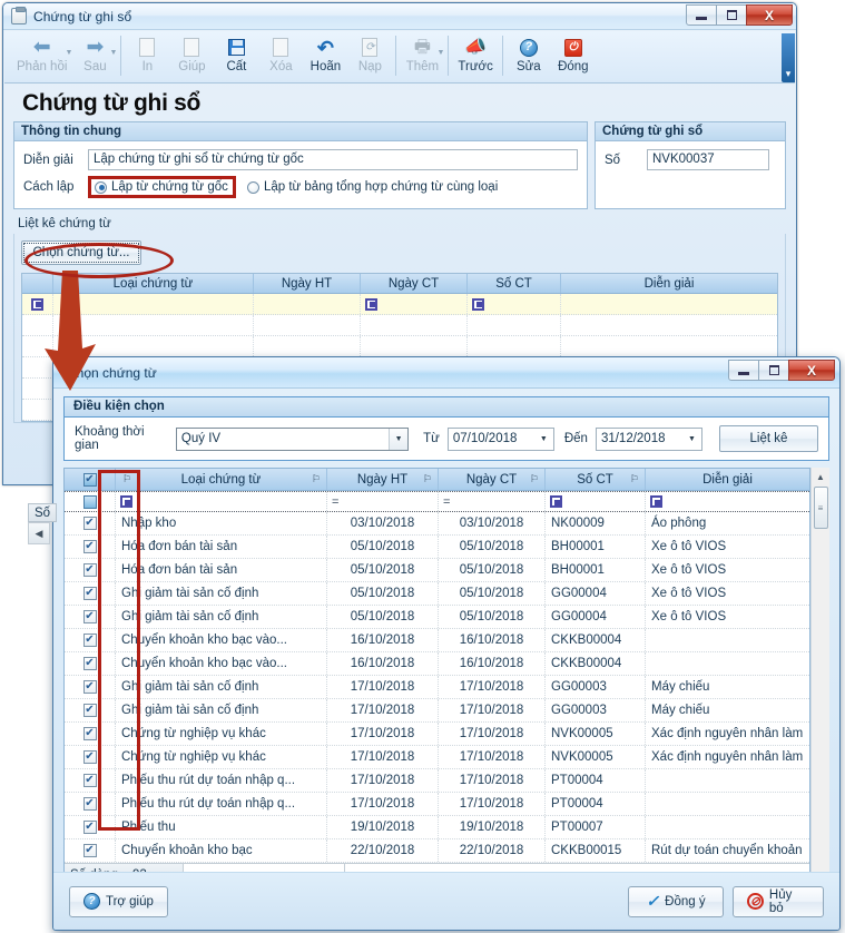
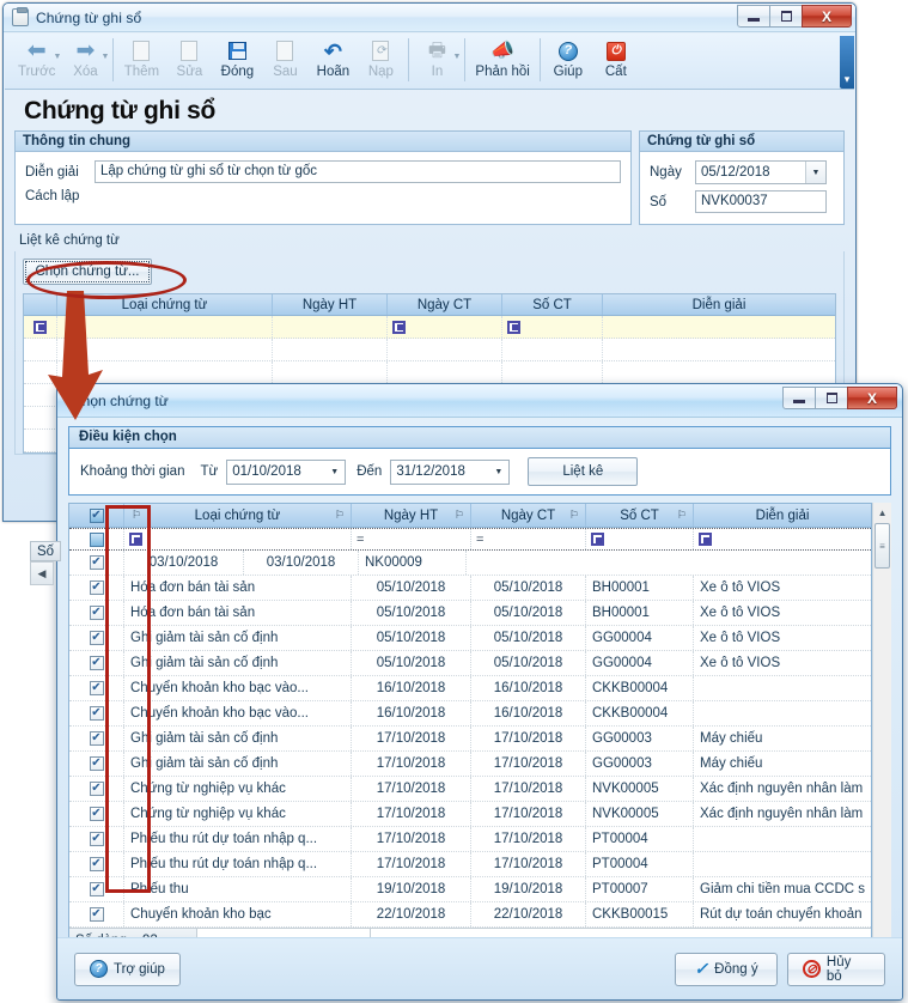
  Số
  ◀
  Chứng từ ghi sổ
  X
  ⬅
- Phản hồi
+ Trước
  ➡
- Sau
+ Xóa
- In
+ Thêm
- Giúp
+ Sửa
- Cất
+ Đóng
- Xóa
+ Sau
  ↶
  Hoãn
  ⟳
  Nạp
  🖶
- Thêm
+ In
  📣
- Trước
+ Phản hồi
  ?
- Sửa
+ Giúp
  ⏻
- Đóng
+ Cất
  ▾
  Chứng từ ghi sổ
  Thông tin chung
  Diễn giải
- Lập chứng từ ghi sổ từ chứng từ gốc
+ Lập chứng từ ghi sổ từ chọn từ gốc
  Cách lập
- Lập từ chứng từ gốc
- Lập từ bảng tổng hợp chứng từ cùng loại
  Chứng từ ghi sổ
+ Ngày
+ 05/12/2018
  Số
  NVK00037
  Liệt kê chứng từ
  Chọn chứng từ...
  Loại chứng từ
  Ngày HT
  Ngày CT
  Số CT
  Diễn giải
  ọn chứng từ
  X
  Điều kiện chọn
  Khoảng thời gian
- Quý IV
  Từ
- 07/10/2018
+ 01/10/2018
  Đến
  31/12/2018
  Liệt kê
  ✔
  ⚐
  Loại chứng từ
  ⚐
  Ngày HT
  ⚐
  Ngày CT
  ⚐
  Số CT
  ⚐
  Diễn giải
  =
  =
  ✔
- Nhập kho
  03/10/2018
  03/10/2018
  NK00009
- Áo phông
  ✔
  Hóa đơn bán tài sản
  05/10/2018
  05/10/2018
  BH00001
  Xe ô tô VIOS
  ✔
  Hóa đơn bán tài sản
  05/10/2018
  05/10/2018
  BH00001
  Xe ô tô VIOS
  ✔
  Ghi giảm tài sản cố định
  05/10/2018
  05/10/2018
  GG00004
  Xe ô tô VIOS
  ✔
  Ghi giảm tài sản cố định
  05/10/2018
  05/10/2018
  GG00004
  Xe ô tô VIOS
  ✔
  Chuyển khoản kho bạc vào...
  16/10/2018
  16/10/2018
  CKKB00004
  ✔
  Chuyển khoản kho bạc vào...
  16/10/2018
  16/10/2018
  CKKB00004
  ✔
  Ghi giảm tài sản cố định
  17/10/2018
  17/10/2018
  GG00003
  Máy chiếu
  ✔
  Ghi giảm tài sản cố định
  17/10/2018
  17/10/2018
  GG00003
  Máy chiếu
  ✔
  Chứng từ nghiệp vụ khác
  17/10/2018
  17/10/2018
  NVK00005
  Xác định nguyên nhân làm
  ✔
  Chứng từ nghiệp vụ khác
  17/10/2018
  17/10/2018
  NVK00005
  Xác định nguyên nhân làm
  ✔
  Phiếu thu rút dự toán nhập q...
  17/10/2018
  17/10/2018
  PT00004
  ✔
  Phiếu thu rút dự toán nhập q...
  17/10/2018
  17/10/2018
  PT00004
  ✔
  Phiếu thu
  19/10/2018
  19/10/2018
  PT00007
+ Giảm chi tiền mua CCDC s
  ✔
  Chuyển khoản kho bạc
  22/10/2018
  22/10/2018
  CKKB00015
  Rút dự toán chuyển khoản
  ▲
  ≡
  ?
  Trợ giúp
  ✓
  Đồng ý
  ⊘
  Hủy bỏ
